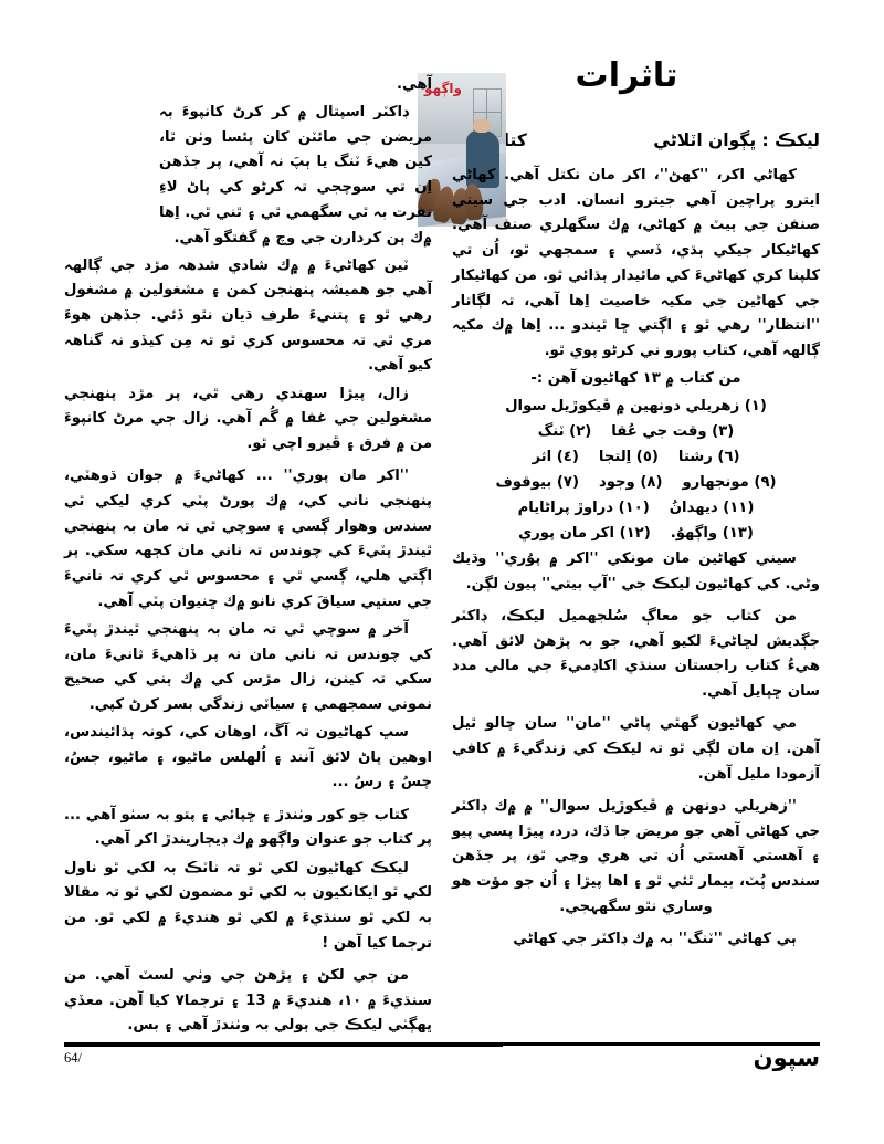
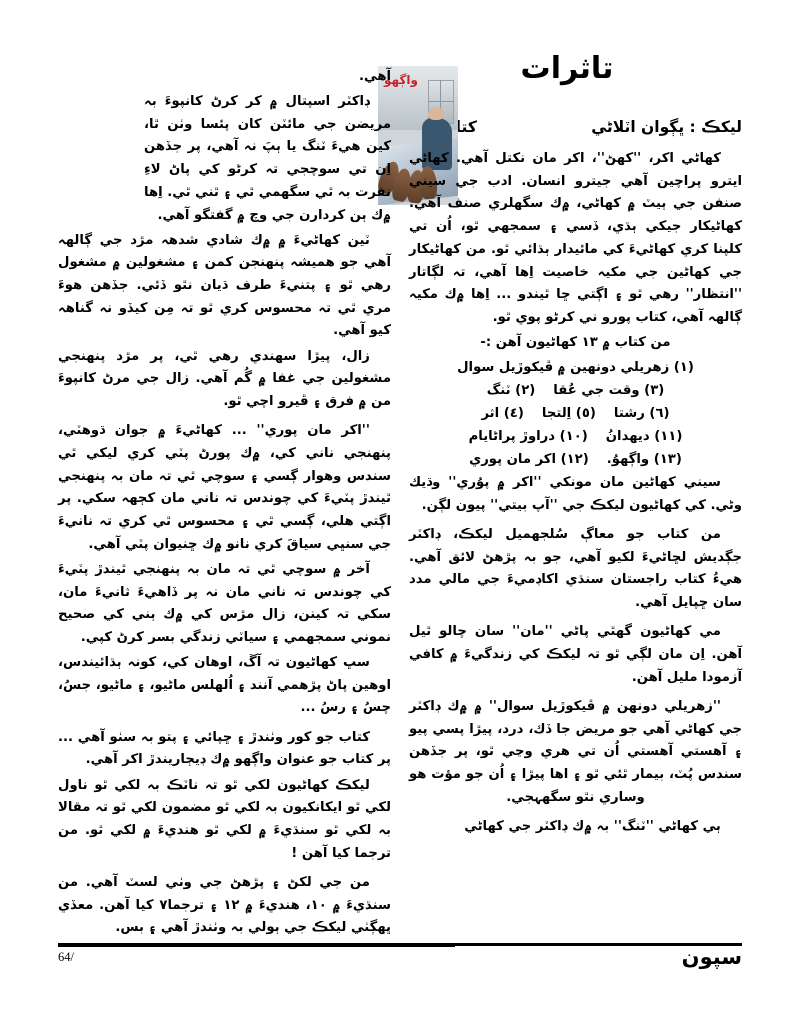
  تاثرات
  ليكڪ : ڀڳوان اٽلاڻي
  واڳهو
  كهاڻي اكر، ''كهڻ''، اكر مان نكتل آهي. كهاڻي ايترو پراچين آهي جيترو انسان. ادب جي سيني صنفن جي ٻيٽ ۾ كهاڻي، ۾ك سگهلري صنف آهي. كهاڻيكار جيكي ٻڌي، ڏسي ۽ سمجهي ٿو، اُن تي كلپنا كري كهاڻيءَ كي مائيدار ٻڌائي ٿو. من كهاڻيكار جي كهاڻين جي مكيہ خاصيت اِها آهي، تہ لڳاتار ''انتظار'' رهي ٿو ۽ اڳتي ڇا ٿيندو ... اِها ۾ك مكيہ ڳالهہ آهي، كتاب پورو ني كرڻو پوي ٿو.
  من كتاب ۾ ١٣ كهاڻيون آهن :-
  (١) زهريلي دونهين ۾ ڦيكوڙيل سوال
  (٣) وقت جي عُقا
  (٢) ٽنگ
  (٦) رشتا
  (٥) اِلتجا
  (٤) اثر
- (٩) مونجهارو
- (٨) وجود
- (٧) بيوقوف
  (١١) ديهدانُ
  (١٠) دراوڙ پراڻايام
  (١٣) واڳهوُ.
  (١٢) اكر مان پوري
  سيني كهاڻين مان مونكي ''اكر ۾ پوُري'' وڌيك وڻي. كي كهاڻيون ليكڪ جي ''آپ بيتي'' پيون لڳن.
  من كتاب جو معاڳ سُلجهميل ليكڪ، ڊاكٽر جڳديش لڇاڻيءَ لكيو آهي، جو بہ پڙهڻ لائق آهي. هيءُ كتاب راجستان سنڌي اكاڊميءَ جي مالي مدد سان ڇپايل آهي.
  مي كهاڻيون گهٿي پاڻي ''مان'' سان چالو ٿيل آهن. اِن مان لڳي ٿو تہ ليكڪ كي زندگيءَ ۾ كافي آزمودا مليل آهن.
  ''زهريلي دونهن ۾ ڦيكوڙيل سوال'' ۾ ۾ك ڊاكٽر جي كهاڻي آهي جو مريض جا ڏك، درد، پيڙا پسي پيو ۽ آهستي آهستي اُن تي هري وڃي ٿو، پر جڏهن سندس پُٽ، بيمار ٿئي ٿو ۽ اها پيڙا ۽ اُن جو مؤت هو وساري نٿو سگهہجي.
  ٻي كهاڻي ''ٽنگ'' بہ ۾ك ڊاكٽر جي كهاڻي
  آهي.
  ڊاكٽر اسپتال ۾ كر كرڻ كانپوءَ بہ مريضن جي مائٽن كان پئسا وٺن ٿا، كين هيءَ ٽنگ يا ٻپَ نہ آهي، پر جڏهن اِن تي سوچجي تہ كرڻو كي پاڻ لاءِ نفرت بہ ٿي سگهمي ٿي ۽ ٿني ٿي. اِها ۾ك ٻن كردارن جي وچ ۾ گفتگو آهي.
  ٽين كهاڻيءَ ۾ ۾ك شادي شدهہ مڙد جي ڳالهہ آهي جو هميشہ پنهنجن كمن ۽ مشغولين ۾ مشغول رهي ٿو ۽ پتنيءَ طرف ڌيان نٿو ڏئي. جڏهن هوءَ مري ٿي تہ محسوس كري ٿو تہ مِن كيڏو نہ گناهہ كيو آهي.
  زال، پيڙا سهندي رهي ٿي، پر مڙد پنهنجي مشغولين جي غفا ۾ گُم آهي. زال جي مرڻ كانپوءَ من ۾ فرق ۽ ڦيرو اچي ٿو.
  ''اكر مان پوري'' ... كهاڻيءَ ۾ جوان ڌوهٽي، پنهنجي ناني كي، ۾ك پورڻ پٽي كري ليكي ٿي سندس وهوار ڳسي ۽ سوچي ٿي تہ مان بہ پنهنجي ٿيندڙ پٽيءَ كي چوندس تہ ناني مان كڄهہ سكي. پر اڳتي هلي، ڳسي ٿي ۽ محسوس ٿي كري تہ نانيءَ جي سنڀي سياقَ كري نانو ۾ك ڇنيوان پٽي آهي.
  آخر ۾ سوچي ٿي تہ مان بہ پنهنجي ٿيندڙ پٽيءَ كي چوندس تہ ناني مان نہ پر ڏاهيءَ ثانيءَ مان، سكي تہ كينن، زال مڙس كي ۾ك ٻني كي صحيح نموني سمجهمي ۽ سياٽي زندگي بسر كرڻ كپي.
- سڀ كهاڻيون تہ آڱ، اوهان كي، كونہ ٻڌائيندس، اوهين پاڻ لائق آنند ۽ اُلهلس ماڻيو، ۽ ماڻيو، جسُ، چسُ ۽ رسُ ...
+ سڀ كهاڻيون تہ آڱ، اوهان كي، كونہ ٻڌائيندس، اوهين پاڻ پڙهمي آنند ۽ اُلهلس ماڻيو، ۽ ماڻيو، جسُ، چسُ ۽ رسُ ...
  كتاب جو كور وٺندڙ ۽ ڇپائي ۽ پتو بہ سٺو آهي ... پر كتاب جو عنوان واڳهو ۾ك ڊيڄاريندڙ اكر آهي.
  ليكڪ كهاڻيون لكي ٿو تہ ناٽڪ بہ لكي ٿو ناول لكي ٿو ايكانكيون بہ لكي ٿو مضمون لكي ٿو تہ مقالا بہ لكي ٿو سنڌيءَ ۾ لكي ٿو هنديءَ ۾ لكي ٿو. من ترجما كيا آهن !
- من جي لكڻ ۽ پڙهڻ جي وٺي لسٽ آهي. من سنڌيءَ ۾ ١٠، هنديءَ ۾ 13 ۽ ترجما٧ كيا آهن. معڏي ڀهڳٺي ليكڪ جي ٻولي بہ وٺندڙ آهي ۽ بس.
+ من جي لكڻ ۽ پڙهڻ جي وٺي لسٽ آهي. من سنڌيءَ ۾ ١٠، هنديءَ ۾ ١٢ ۽ ترجما٧ كيا آهن. معڏي ڀهڳٺي ليكڪ جي ٻولي بہ وٺندڙ آهي ۽ بس.
  64/
  سپون
